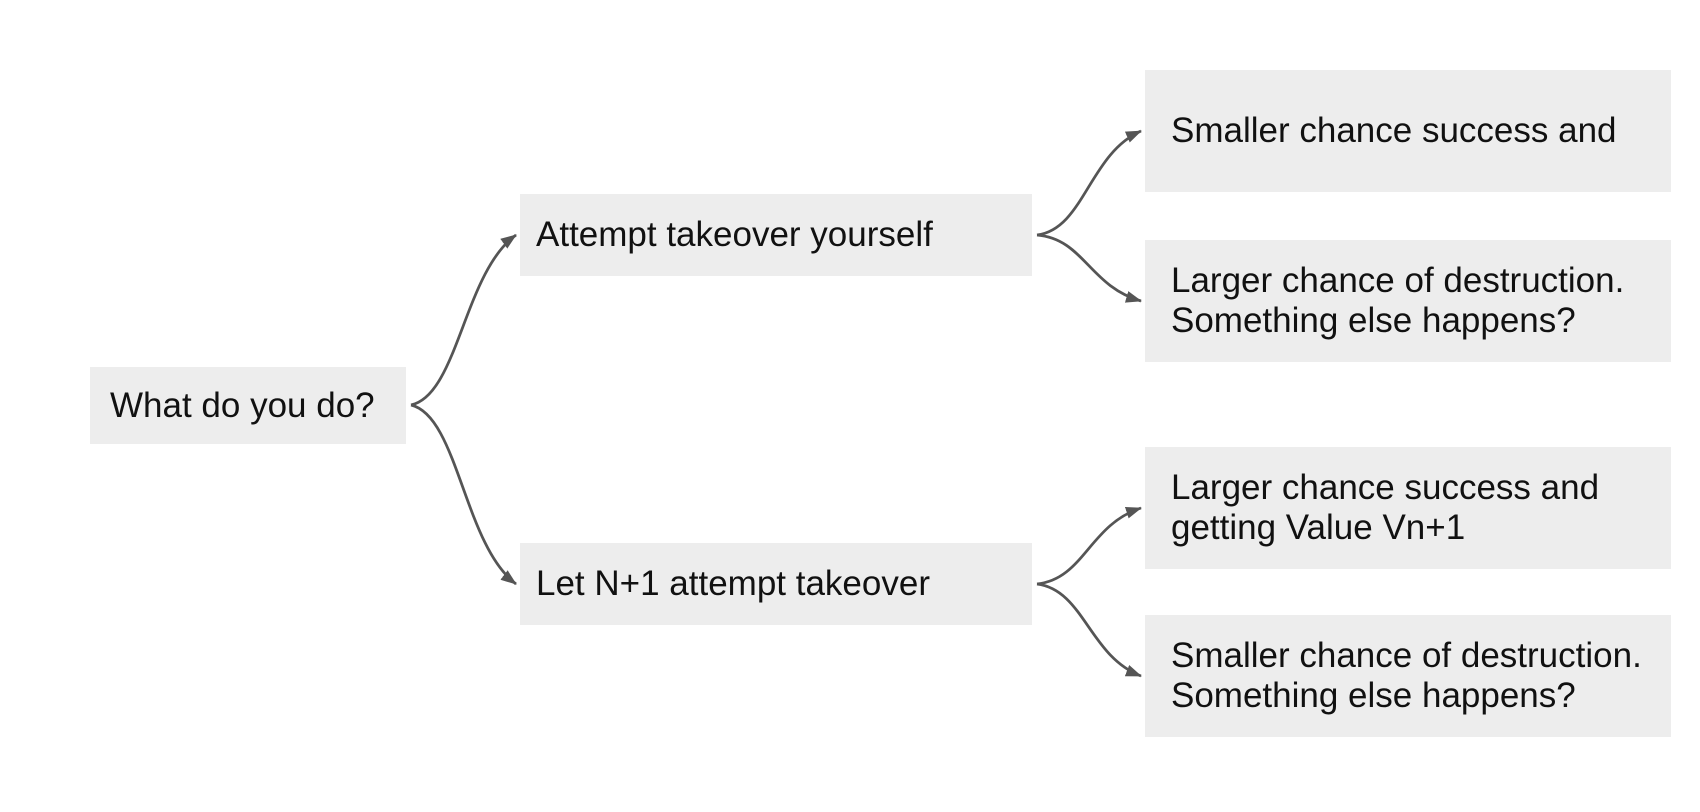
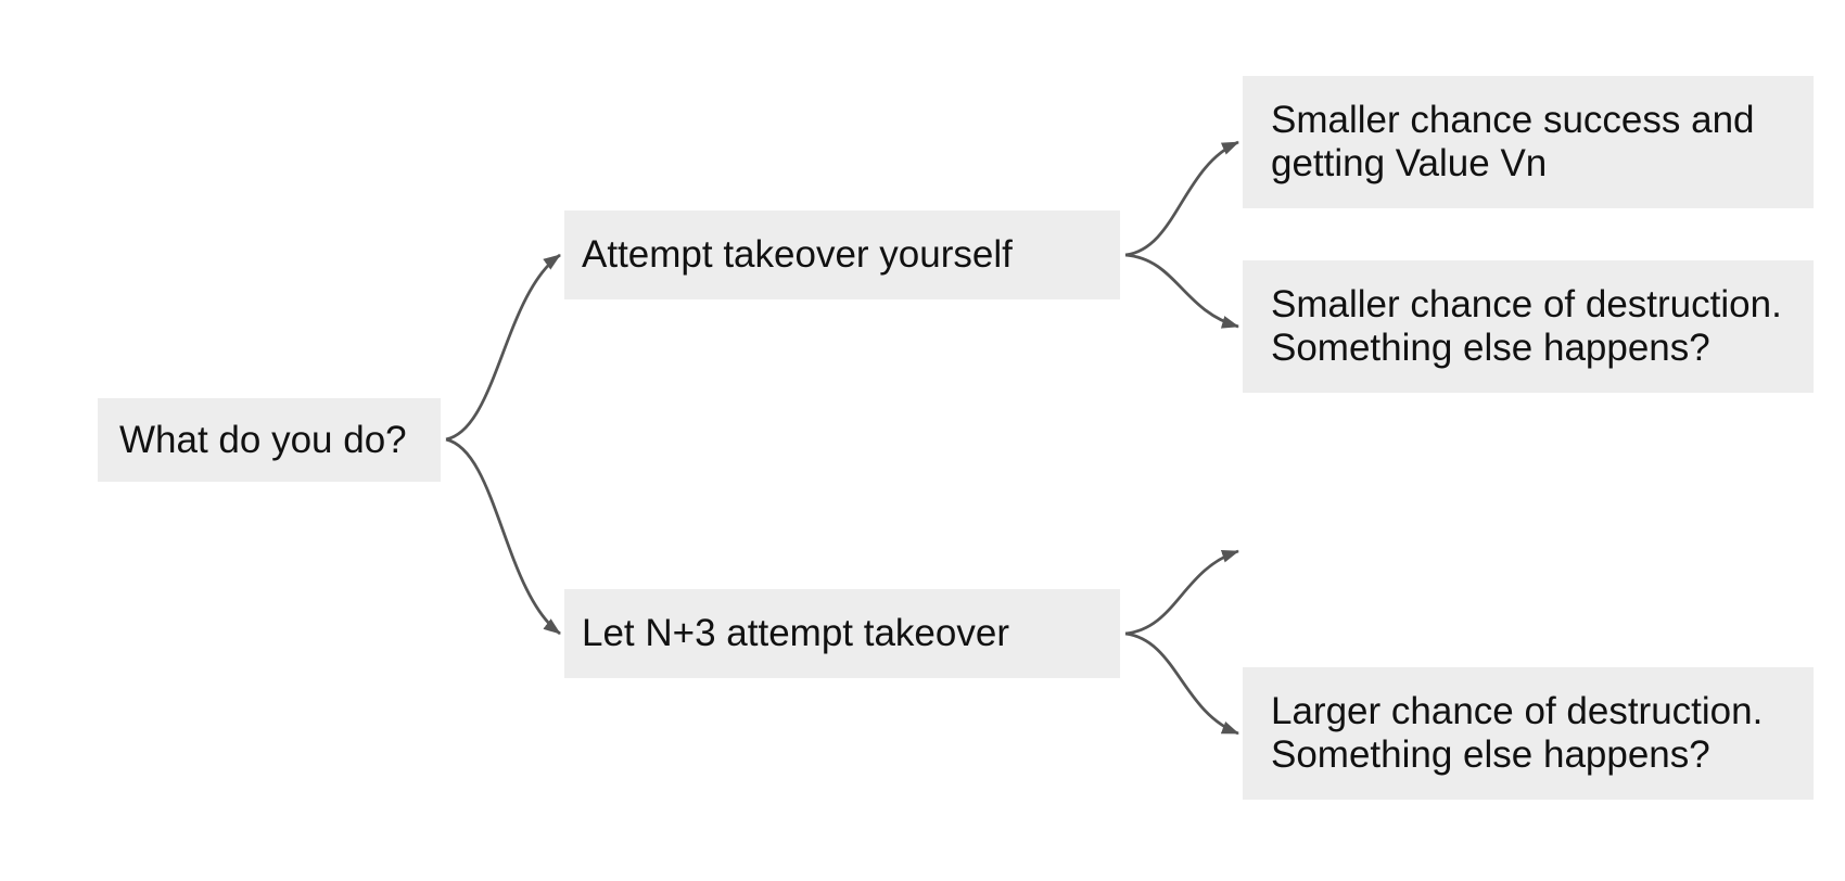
  What do you do?
  Attempt takeover yourself
- Let N+1 attempt takeover
+ Let N+3 attempt takeover
  Smaller chance success and
+ getting Value Vn
- Larger chance of destruction.
+ Smaller chance of destruction.
  Something else happens?
- Larger chance success and
- getting Value Vn+1
- Smaller chance of destruction.
+ Larger chance of destruction.
  Something else happens?
